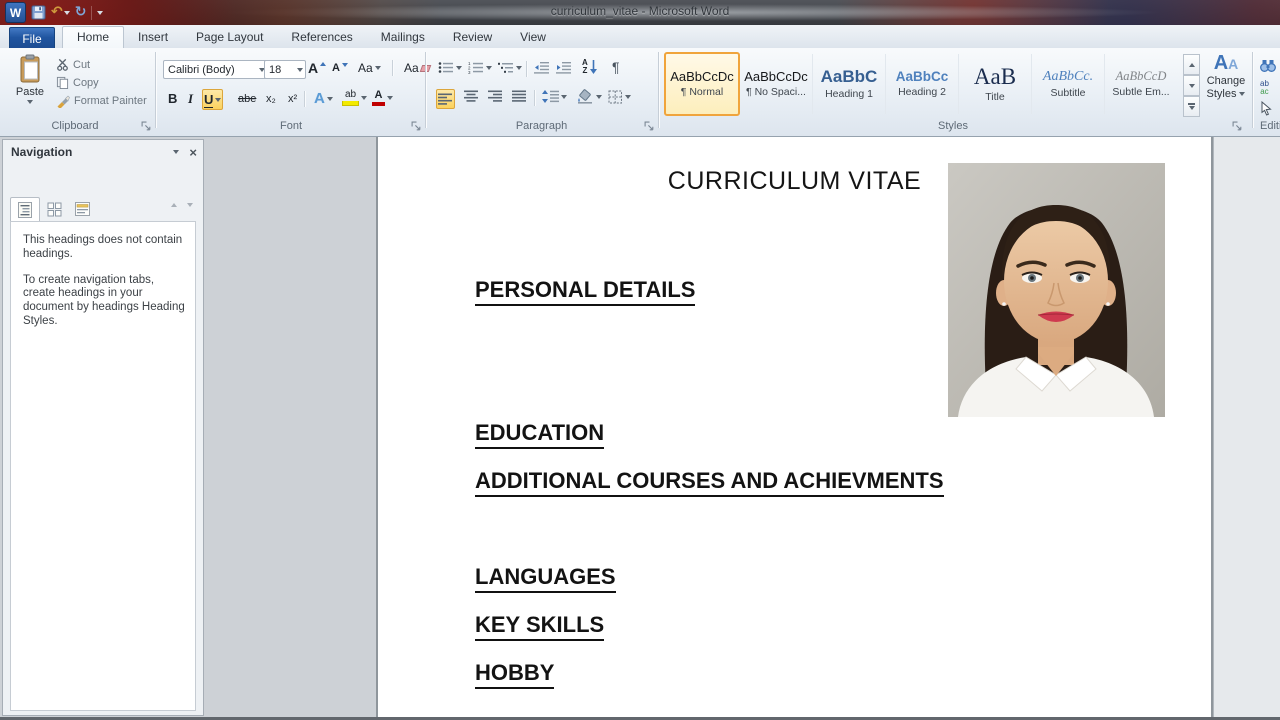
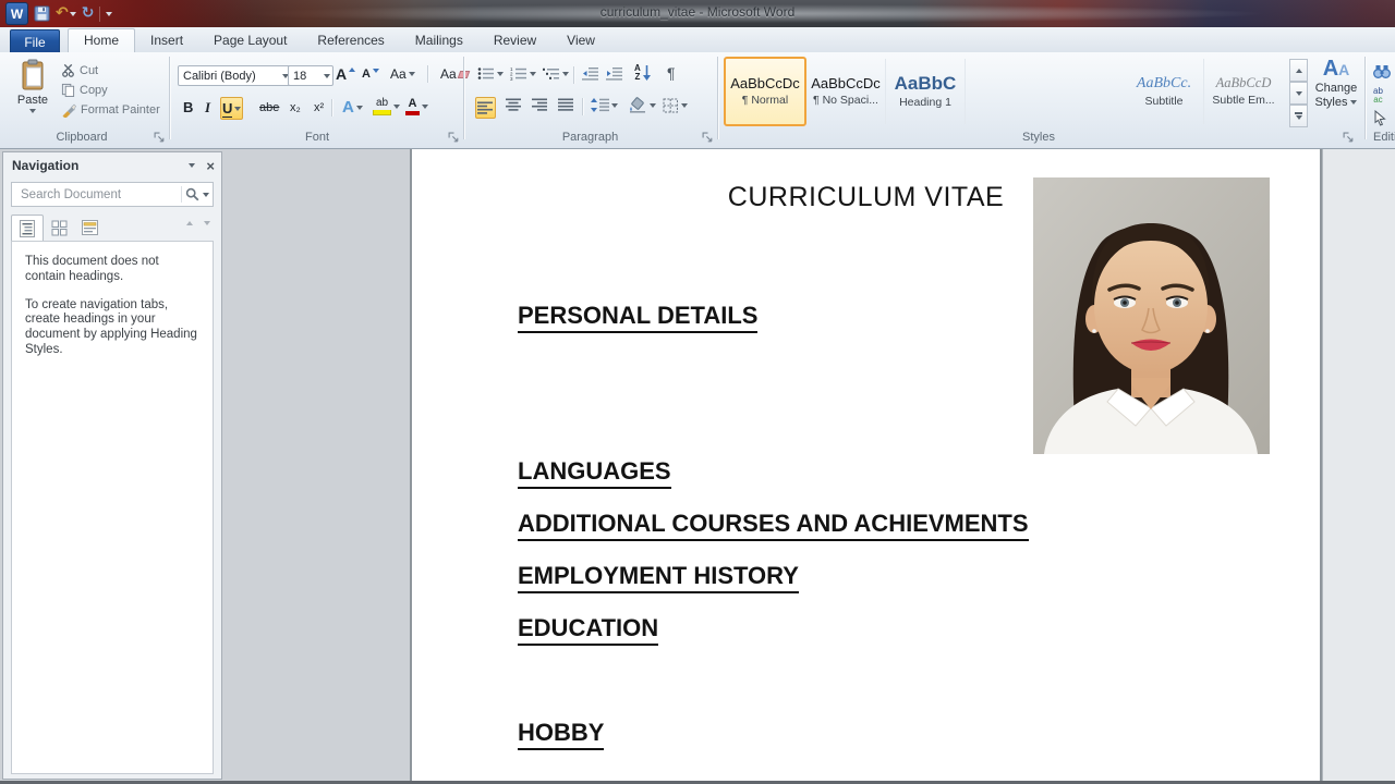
  W
  ↶
  ↻
  curriculum_vitae - Microsoft Word
  File
  Home
  Insert
  Page Layout
  References
  Mailings
  Review
  View
  Paste
  Cut
  Copy
  Format Painter
  Clipboard
  Calibri (Body)
  18
  A
  A
  Aa
  Aa
  B
  I
  U
  abe
  x₂
  x²
  A
  ab
  A
  Font
  A
  Z
  ¶
  Paragraph
  AaBbCcDc
  ¶ Normal
  AaBbCcDc
  ¶ No Spaci...
  AaBbC
  Heading 1
- AaBbCc
- Heading 2
- AaB
- Title
  AaBbCc.
  Subtitle
  AaBbCcD
  Subtle Em...
  AA
  Change
  Styles
  Styles
  ab
  ac
  CURRICULUM VITAE
  PERSONAL DETAILS
- EDUCATION
+ LANGUAGES
  ADDITIONAL COURSES AND ACHIEVMENTS
+ EMPLOYMENT HISTORY
- LANGUAGES
+ EDUCATION
- KEY SKILLS
  HOBBY
  Navigation
  ×
+ Search Document
- This headings does not contain headings.
+ This document does not contain headings.
- To create navigation tabs, create headings in your document by headings Heading Styles.
+ To create navigation tabs, create headings in your document by applying Heading Styles.
